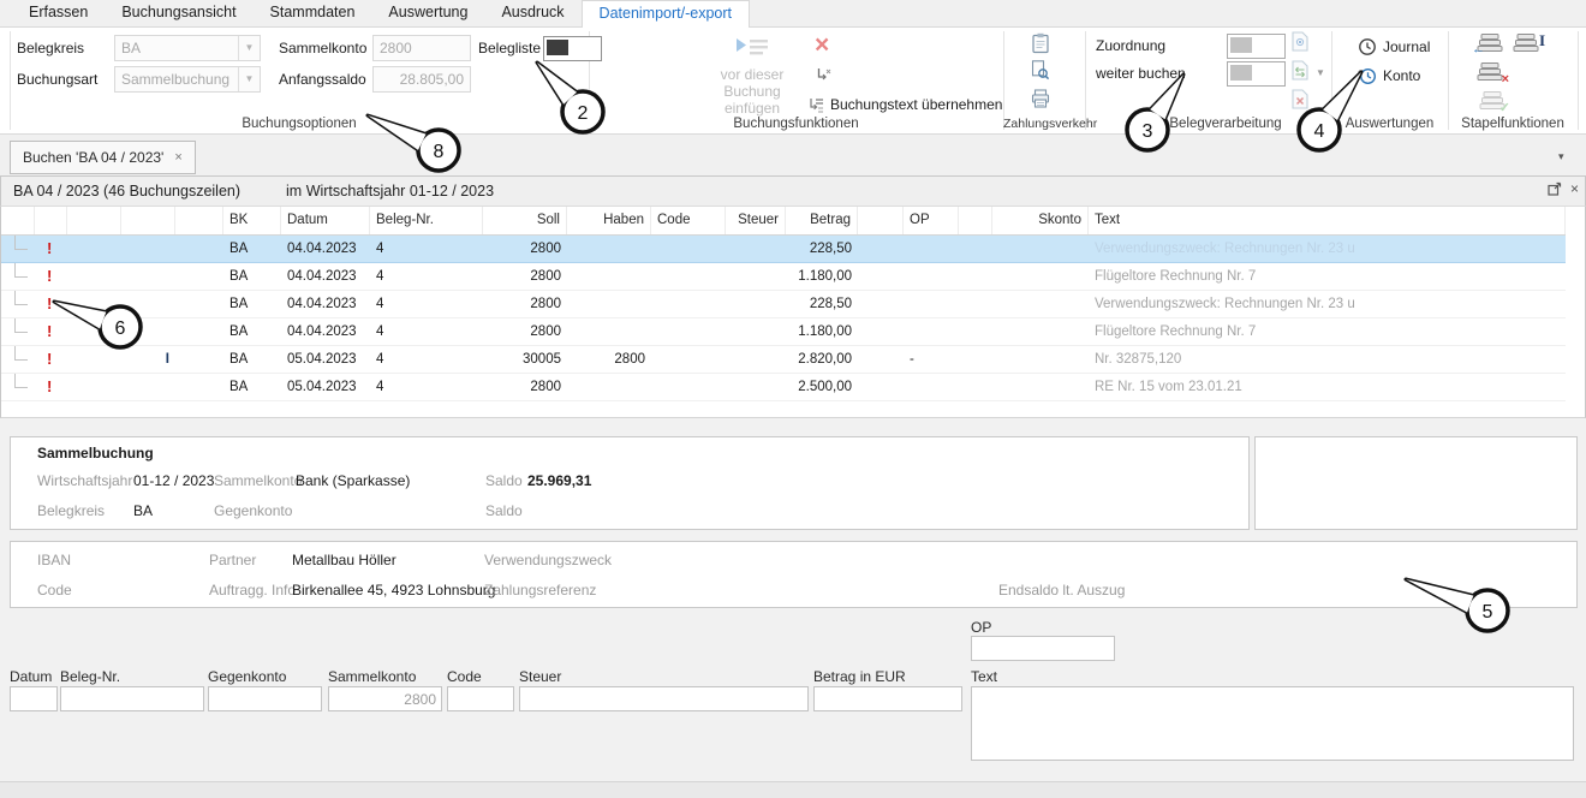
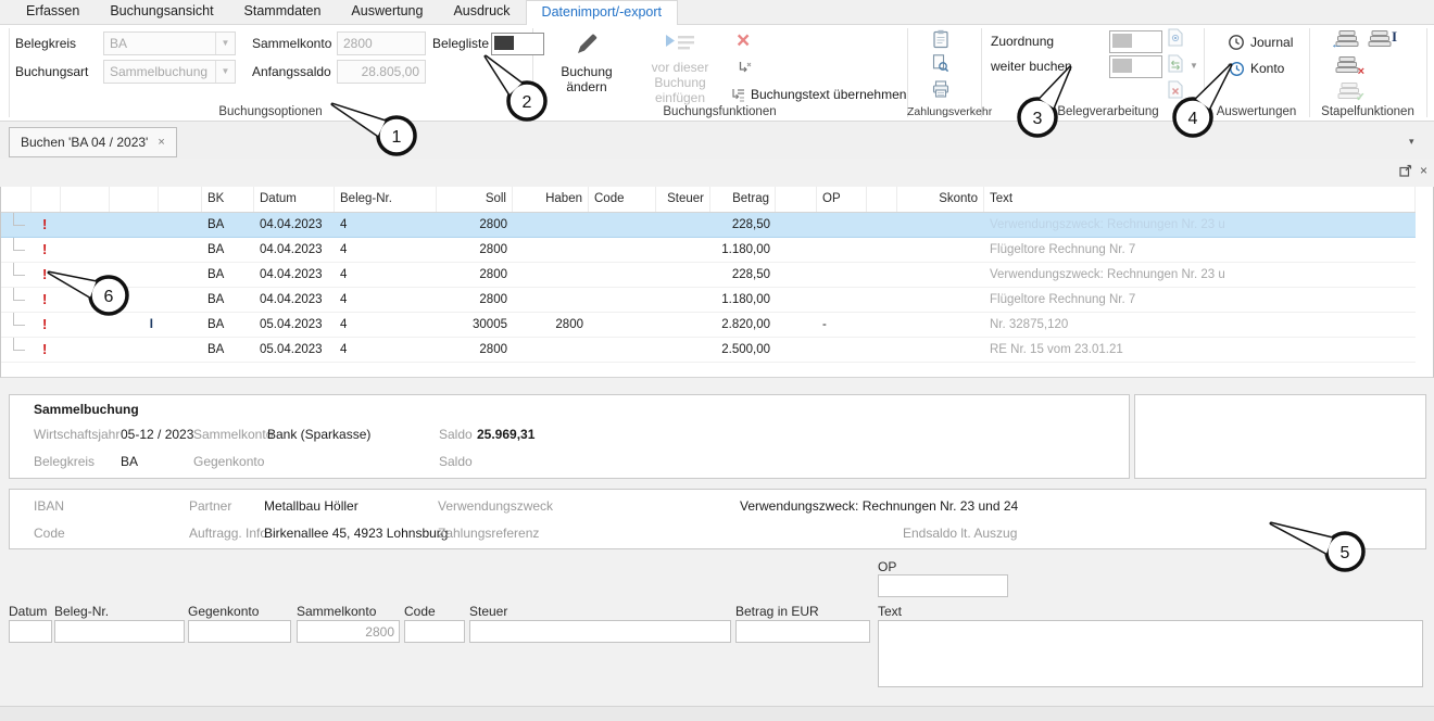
  Erfassen
  Buchungsansicht
  Stammdaten
  Auswertung
  Ausdruck
  Datenimport/-export
  Belegkreis
  BA
  ▼
  Buchungsart
  Sammelbuchung
  ▼
  Sammelkonto
  2800
  Anfangssaldo
  28.805,00
  Belegliste
  Buchungsoptionen
+ Buchung
+ ändern
  vor dieser
  Buchung einfügen
  ×
  Buchungstext übernehmen
  Buchungsfunktionen
  Zahlungsverke
  Zuordnung
  weiter buchen
  ▼
  Belegverarbeitung
  Journal
  Konto
  Auswertungen
  ←
  I
  ×
  ✓
  Stapelfunktionen
  Buchen 'BA 04 / 2023'
  ×
  ▾
- BA 04 / 2023 (46 Buchungszeilen)
- im Wirtschaftsjahr 01-12 / 2023
  ×
  BK
  Datum
  Beleg-Nr.
  Soll
  Haben
  Code
  Steuer
  Betrag
  OP
  Skonto
  Text
  !
  BA
  04.04.2023
  4
  2800
  228,50
  !
  BA
  04.04.2023
  4
  2800
  1.180,00
  Flügeltore Rechnung Nr. 7
  !
  BA
  04.04.2023
  4
  2800
  228,50
  Verwendungszweck: Rechnungen Nr. 23 u
  !
  BA
  04.04.2023
  4
  2800
  1.180,00
  Flügeltore Rechnung Nr. 7
  !
  I
  BA
  05.04.2023
  4
  30005
  2800
  2.820,00
  -
  Nr. 32875,120
  !
  BA
  05.04.2023
  4
  2800
  2.500,00
  RE Nr. 15 vom 23.01.21
  Sammelbuchung
  Wirtschaftsjahr
- 01-12 / 2023
+ 05-12 / 2023
  Sammelkonto
  Bank (Sparkasse)
  Saldo
  25.969,31
  Belegkreis
  BA
  Gegenkonto
  Saldo
  IBAN
  Partner
  Metallbau Höller
  Verwendungszweck
+ Verwendungszweck: Rechnungen Nr. 23 und 24
  Code
  Auftragg. Info
  Birkenallee 45, 4923 Lohnsburg
  Zahlungsreferenz
  Endsaldo lt. Auszug
  OP
  Datum
  Beleg-Nr.
  Gegenkonto
  Sammelkonto
  Code
  Steuer
  Betrag in EUR
  Text
  2800
- 8
+ 1
  2
  3
  4
  5
  6
